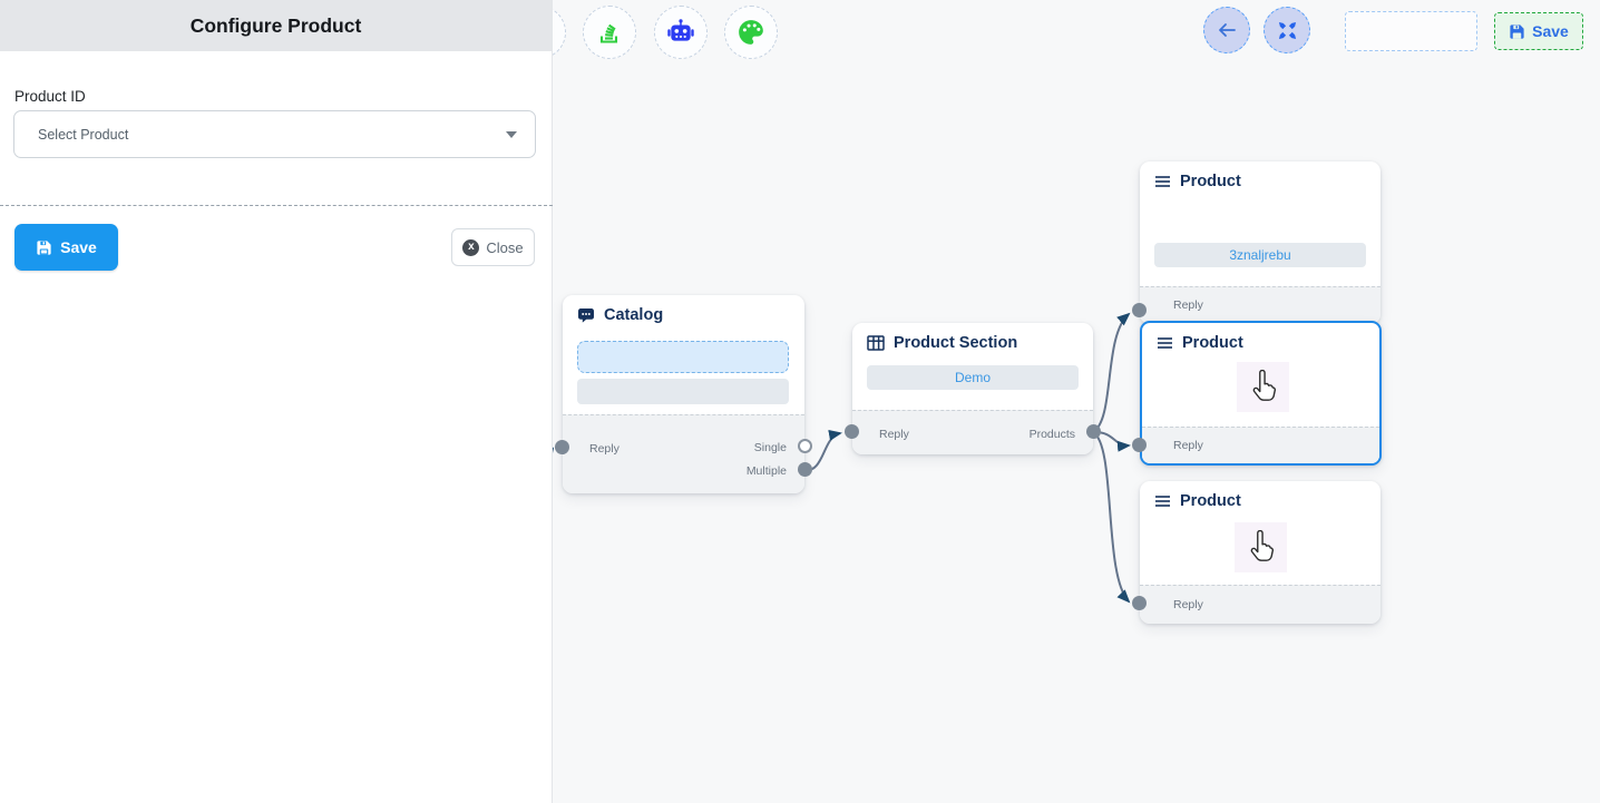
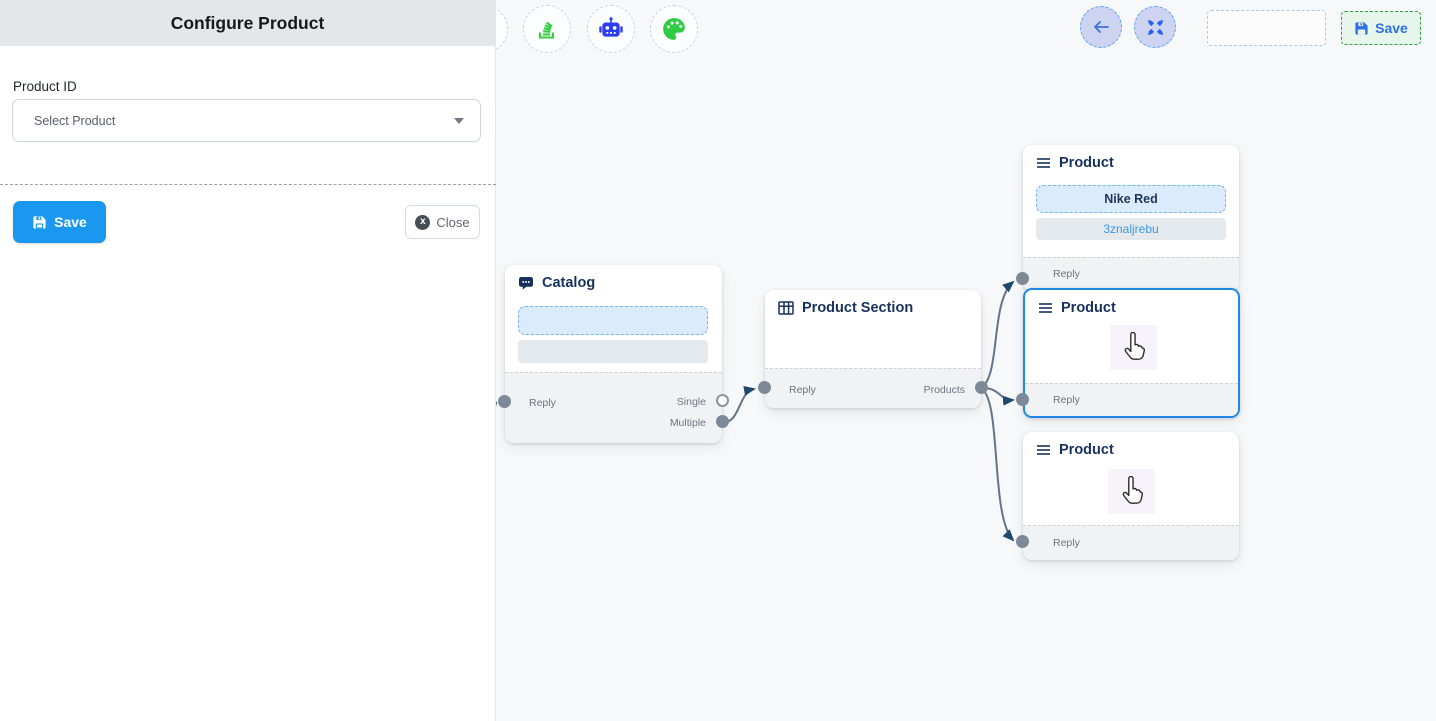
  Configure Product
  Product ID
  Select Product
  Save
  x
  Close
  Save
  Catalog
  Reply
  Single
  Multiple
  Product Section
- Demo
  Reply
  Products
  Product
+ Nike Red
  3znaljrebu
  Reply
  Product
  Reply
  Product
  Reply
